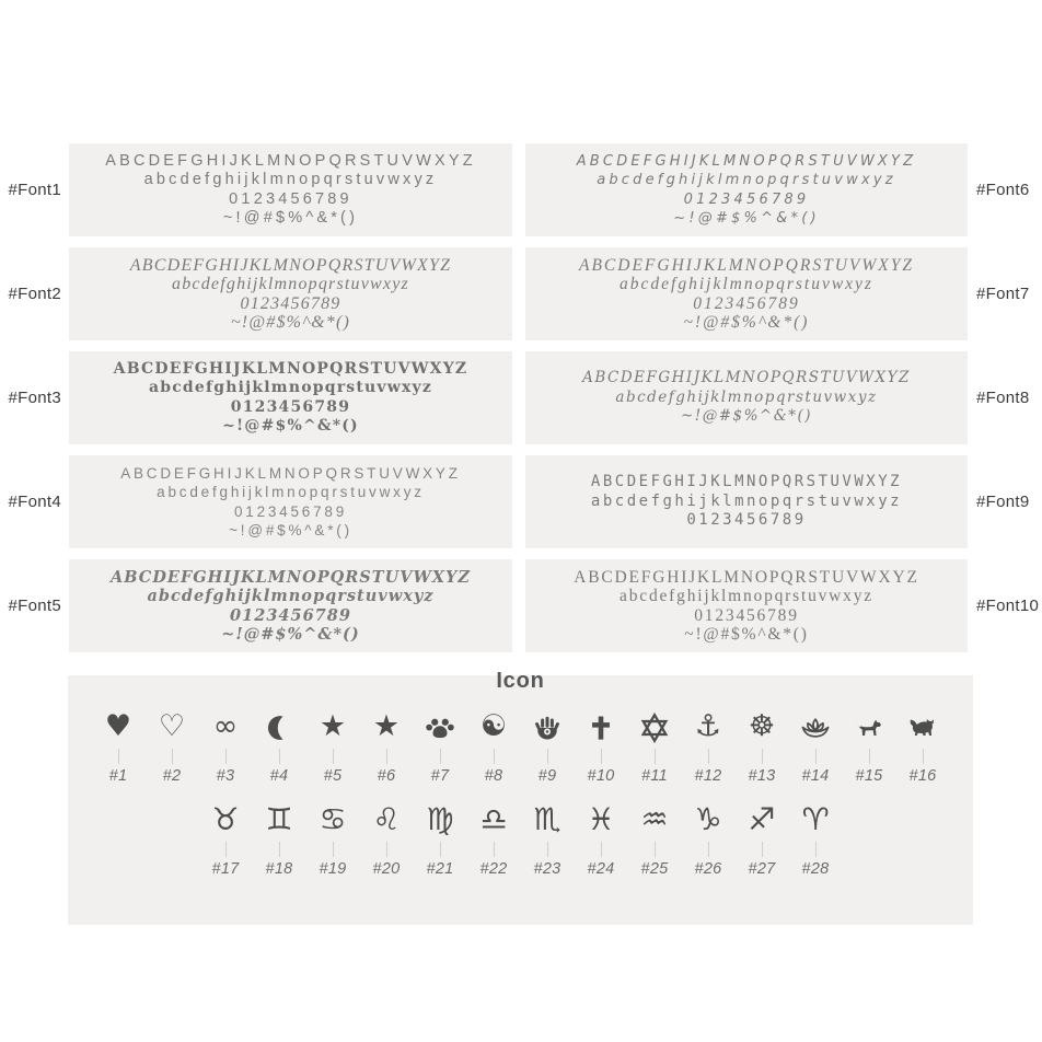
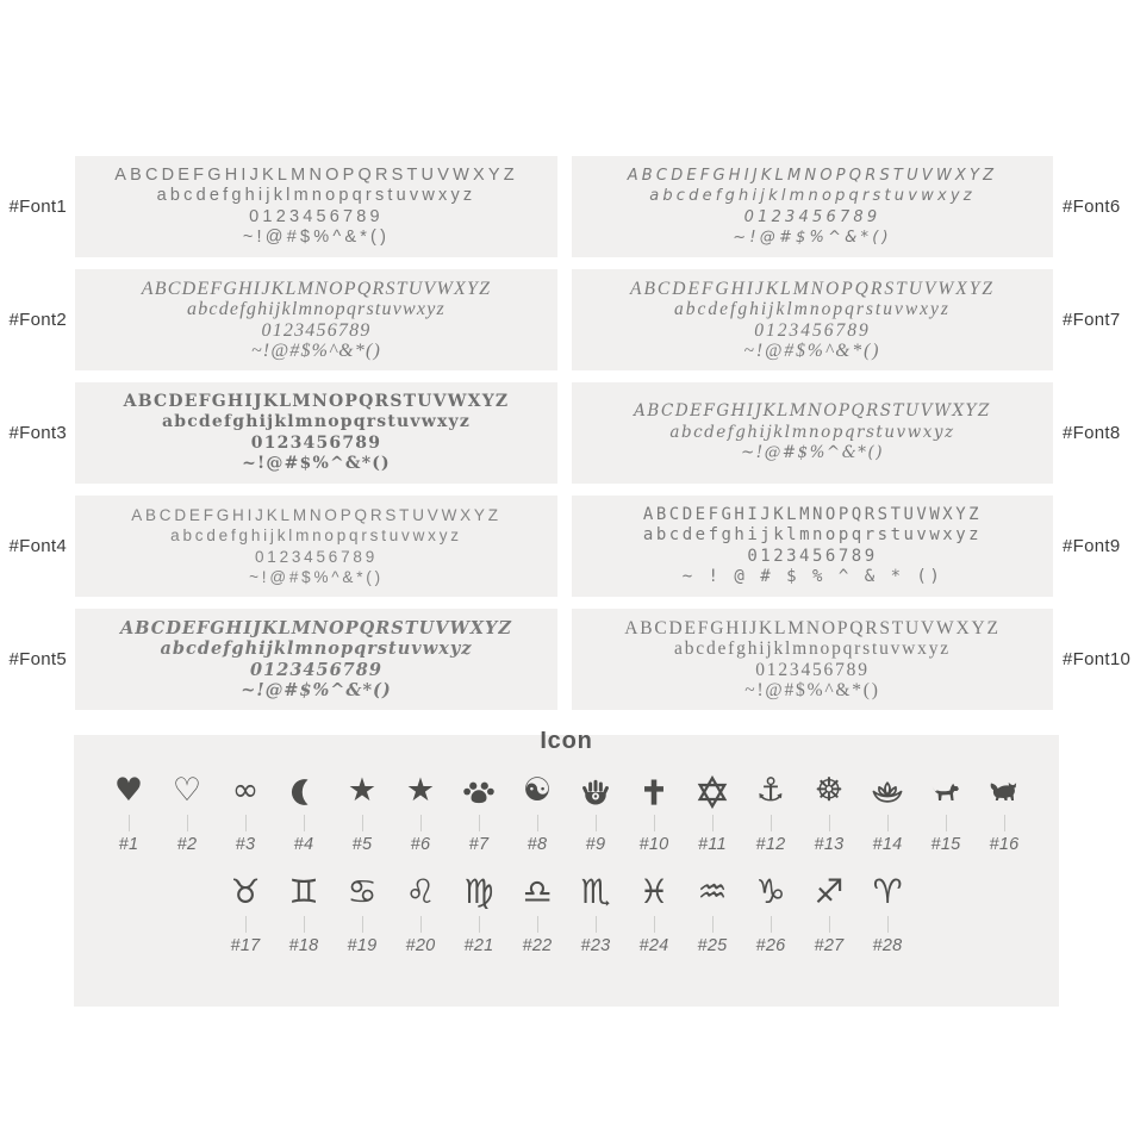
  #Font1
  ABCDEFGHIJKLMNOPQRSTUVWXYZ
  abcdefghijklmnopqrstuvwxyz
  0123456789
  ~!@#$%^&*()
  #Font2
  ABCDEFGHIJKLMNOPQRSTUVWXYZ
  abcdefghijklmnopqrstuvwxyz
  0123456789
  ~!@#$%^&*()
  #Font3
  ABCDEFGHIJKLMNOPQRSTUVWXYZ
  abcdefghijklmnopqrstuvwxyz
  0123456789
  ~!@#$%^&*()
  #Font4
  ABCDEFGHIJKLMNOPQRSTUVWXYZ
  abcdefghijklmnopqrstuvwxyz
  0123456789
  ~!@#$%^&*()
  #Font5
  ABCDEFGHIJKLMNOPQRSTUVWXYZ
  abcdefghijklmnopqrstuvwxyz
  0123456789
  ~!@#$%^&*()
  ABCDEFGHIJKLMNOPQRSTUVWXYZ
  abcdefghijklmnopqrstuvwxyz
  0123456789
  ~!@#$%^&*()
  #Font6
  ABCDEFGHIJKLMNOPQRSTUVWXYZ
  abcdefghijklmnopqrstuvwxyz
  0123456789
  ~!@#$%^&*()
  #Font7
  ABCDEFGHIJKLMNOPQRSTUVWXYZ
  abcdefghijklmnopqrstuvwxyz
  ~!@#$%^&*()
  #Font8
  ABCDEFGHIJKLMNOPQRSTUVWXYZ
  abcdefghijklmnopqrstuvwxyz
  0123456789
+ ~ ! @ # $ % ^ & * ()
  #Font9
  ABCDEFGHIJKLMNOPQRSTUVWXYZ
  abcdefghijklmnopqrstuvwxyz
  0123456789
  ~!@#$%^&*()
  #Font10
  Icon
  ♥
  #1
  ♡
  #2
  ∞
  #3
  #4
  ★
  #5
  ★
  #6
  #7
  ☯
  #8
  #9
  #10
  #11
  ⚓
  #12
  ☸
  #13
  #14
  #15
  #16
  ♉
  #17
  ♊
  #18
  ♋
  #19
  ♌
  #20
  ♍
  #21
  ♎
  #22
  ♏
  #23
  ♓
  #24
  ♒
  #25
  ♑
  #26
  ♐
  #27
  ♈
  #28
